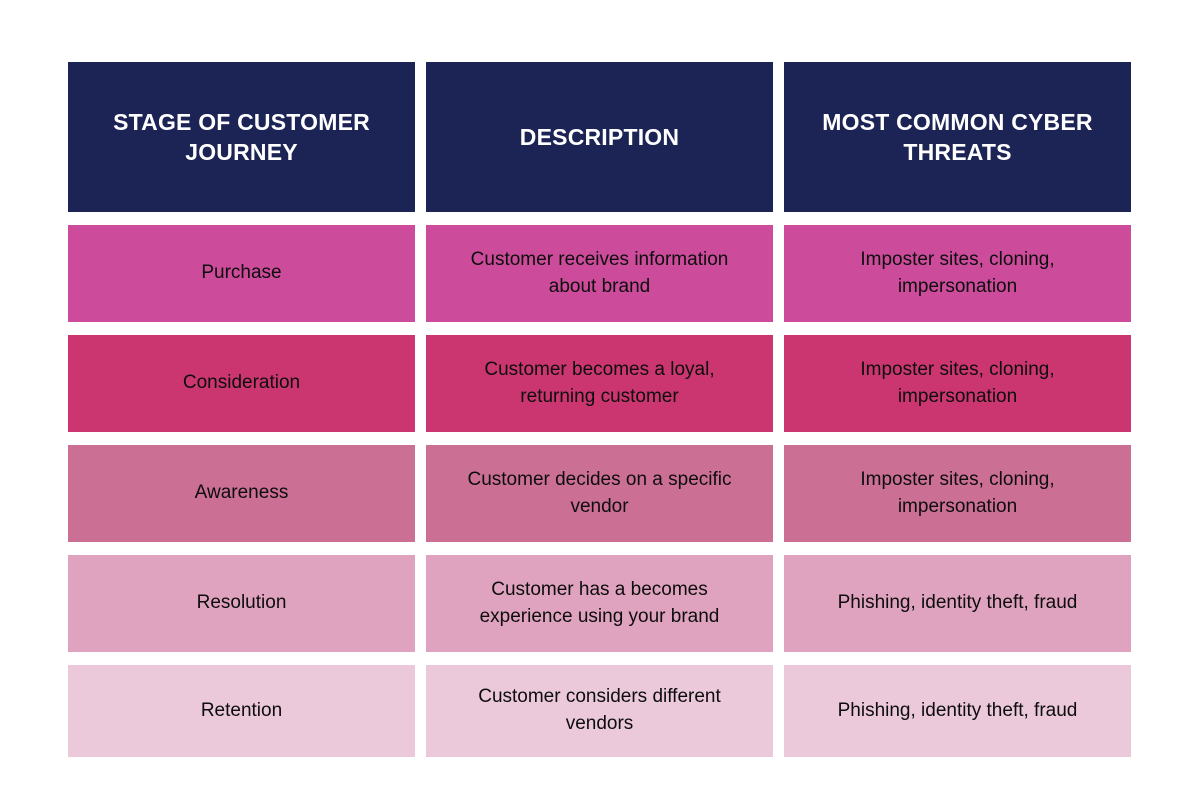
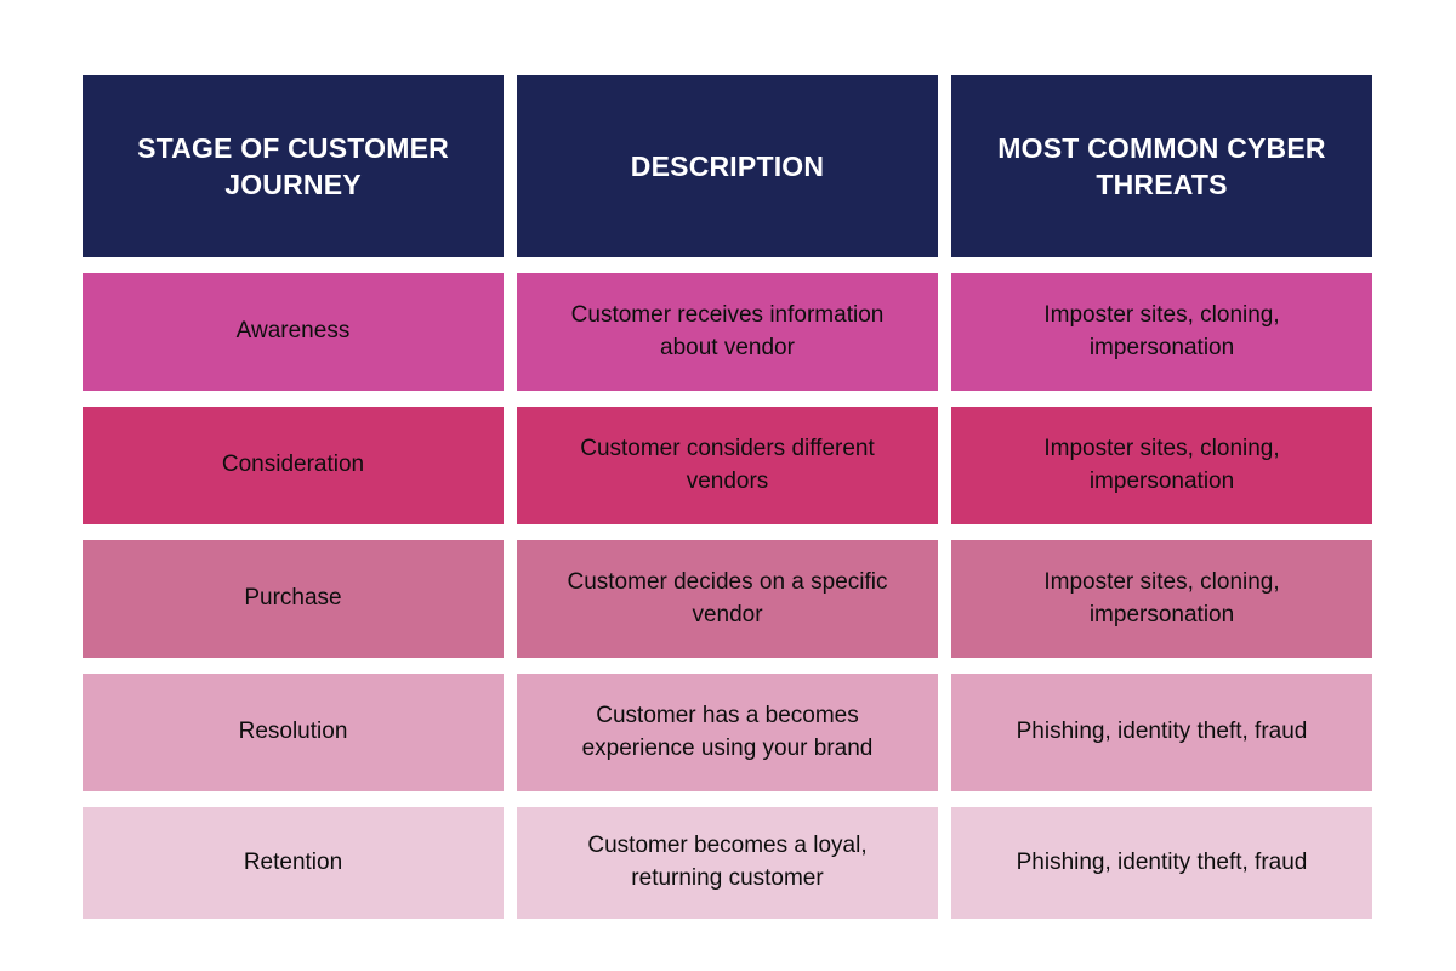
  STAGE OF CUSTOMER JOURNEY
  DESCRIPTION
  MOST COMMON CYBER THREATS
- Purchase
+ Awareness
- Customer receives information about brand
+ Customer receives information about vendor
  Imposter sites, cloning, impersonation
  Consideration
- Customer becomes a loyal, returning customer
+ Customer considers different vendors
  Imposter sites, cloning, impersonation
- Awareness
+ Purchase
  Customer decides on a specific vendor
  Imposter sites, cloning, impersonation
  Resolution
  Customer has a becomes experience using your brand
  Phishing, identity theft, fraud
  Retention
- Customer considers different vendors
+ Customer becomes a loyal, returning customer
  Phishing, identity theft, fraud
